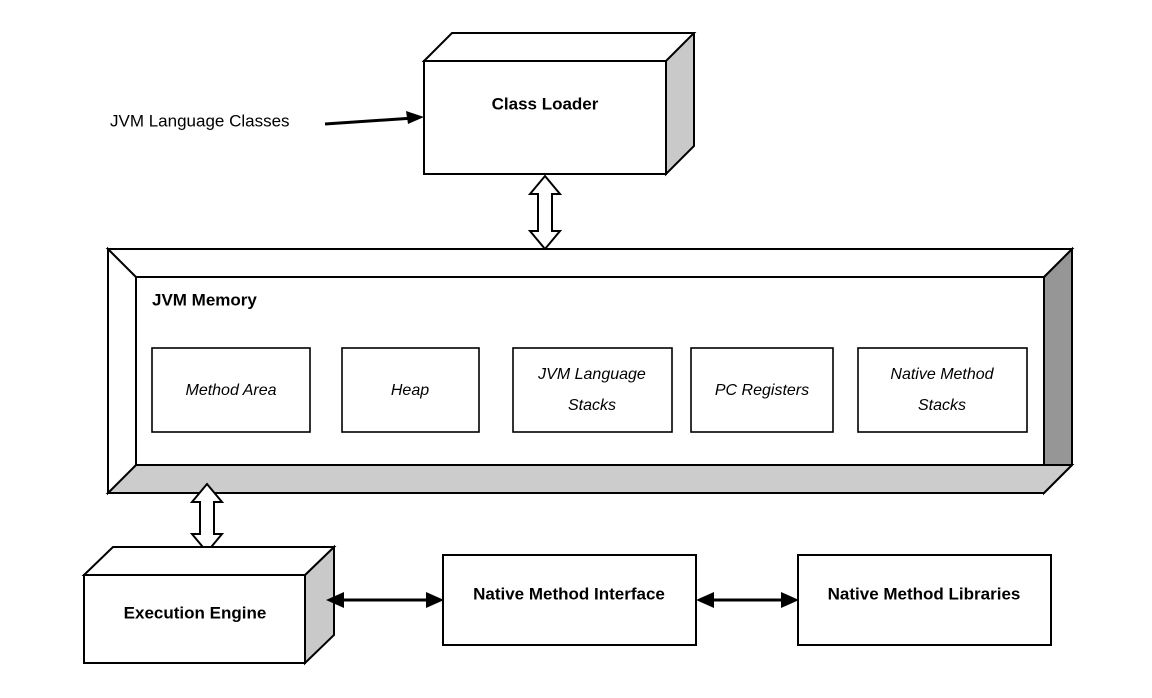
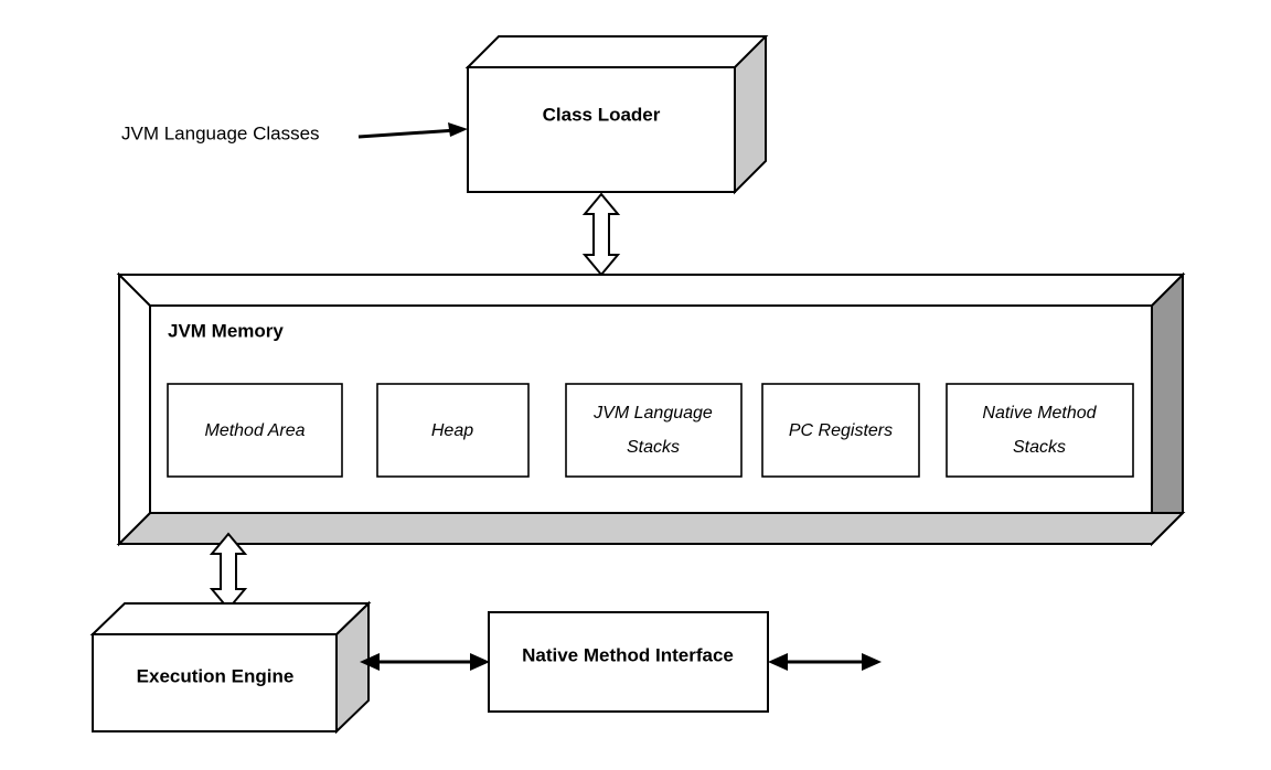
  Class Loader
  JVM Language Classes
  JVM Memory
  Method Area
  Heap
  JVM Language
  Stacks
  PC Registers
  Native Method
  Stacks
  Execution Engine
  Native Method Interface
- Native Method Libraries
